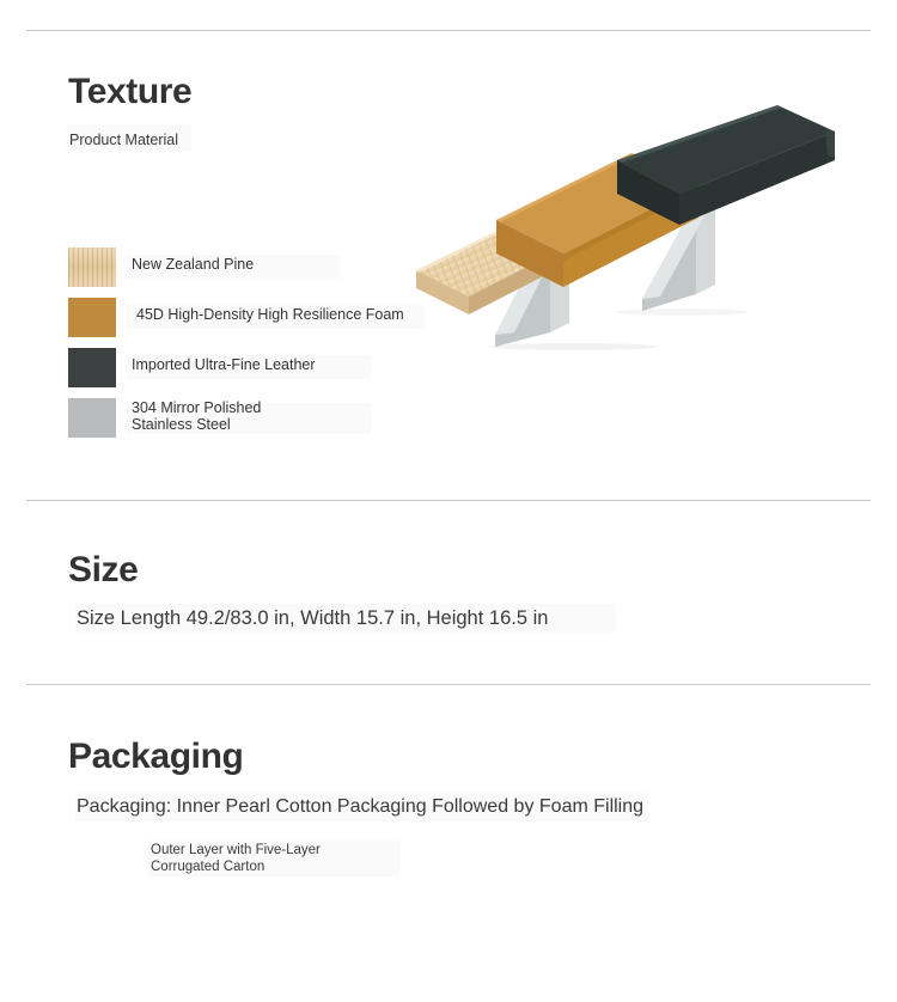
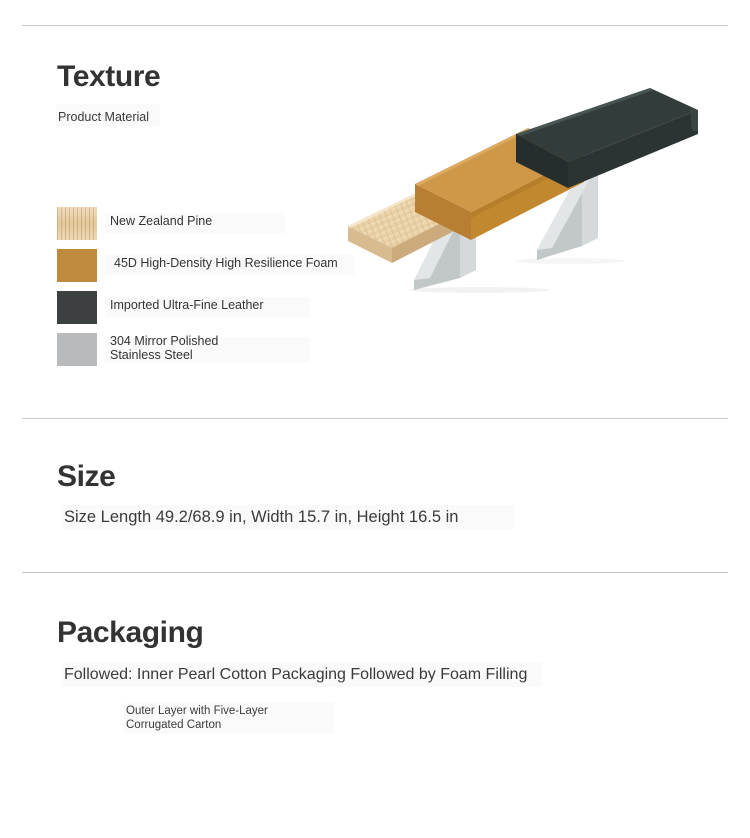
  Texture
  Product Material
  New Zealand Pine
  45D High-Density High Resilience Foam
  Imported Ultra-Fine Leather
  304 Mirror Polished Stainless Steel
  Size
- Size Length 49.2/83.0 in, Width 15.7 in, Height 16.5 in
+ Size Length 49.2/68.9 in, Width 15.7 in, Height 16.5 in
  Packaging
- Packaging: Inner Pearl Cotton Packaging Followed by Foam Filling
+ Followed: Inner Pearl Cotton Packaging Followed by Foam Filling
  Outer Layer with Five-Layer Corrugated Carton
